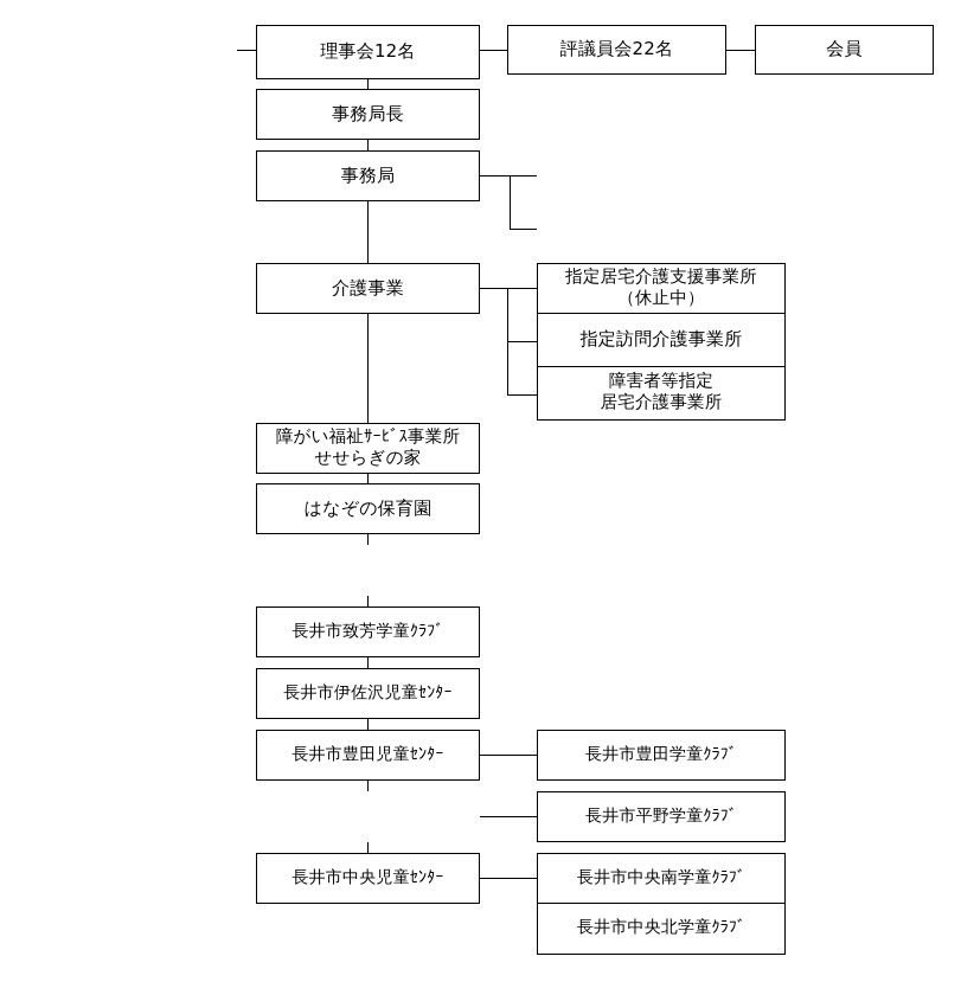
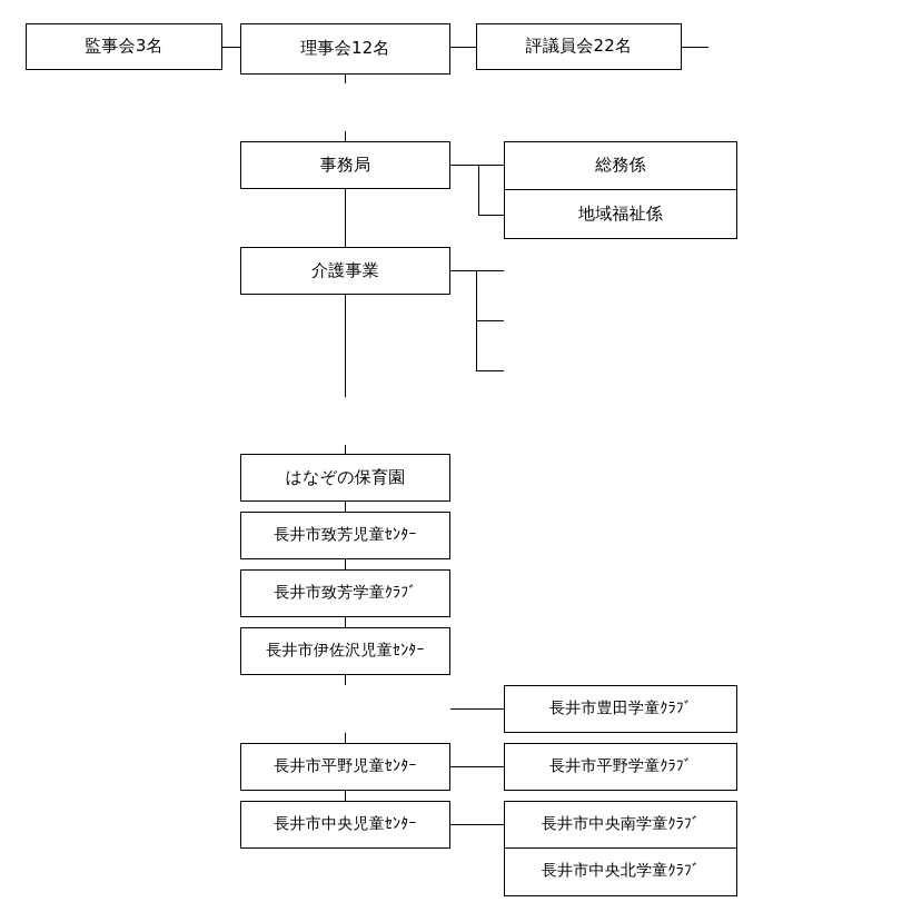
+ 監事会3名
  理事会12名
  評議員会22名
- 会員
- 事務局長
  事務局
+ 総務係
+ 地域福祉係
  介護事業
- 指定居宅介護支援事業所
- （休止中）
- 指定訪問介護事業所
- 障害者等指定
- 居宅介護事業所
- 障がい福祉ｻｰﾋﾞｽ事業所
- せせらぎの家
  はなぞの保育園
+ 長井市致芳児童ｾﾝﾀｰ
  長井市致芳学童ｸﾗﾌﾞ
  長井市伊佐沢児童ｾﾝﾀｰ
- 長井市豊田児童ｾﾝﾀｰ
  長井市豊田学童ｸﾗﾌﾞ
+ 長井市平野児童ｾﾝﾀｰ
  長井市平野学童ｸﾗﾌﾞ
  長井市中央児童ｾﾝﾀｰ
  長井市中央南学童ｸﾗﾌﾞ
  長井市中央北学童ｸﾗﾌﾞ
